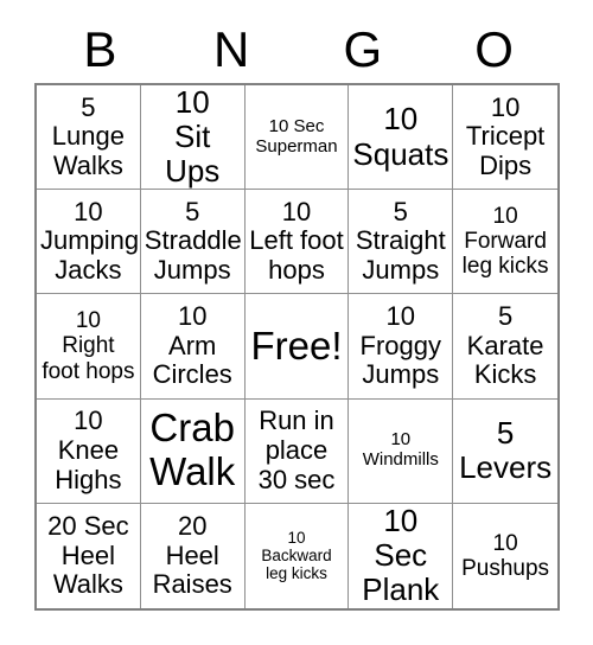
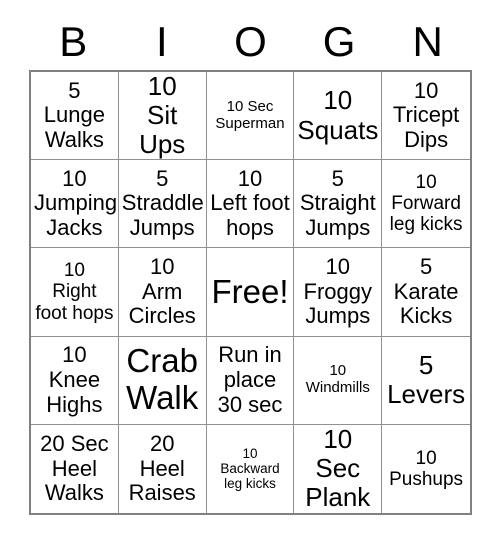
  B
+ I
- N
+ O
  G
- O
+ N
  5
  Lunge
  Walks
  10
  Sit Ups
  10 Sec
  Superman
  10
  Squats
  10
  Tricept
  Dips
  10
  Jumping
  Jacks
  5
  Straddle
  Jumps
  10
  Left foot
  hops
  5
  Straight
  Jumps
  10
  Forward
  leg kicks
  10
  Right
  foot hops
  10
  Arm
  Circles
  Free!
  10
  Froggy
  Jumps
  5
  Karate
  Kicks
  10
  Knee
  Highs
  Crab
  Walk
  Run in
  place
  30 sec
  10
  Windmills
  5
  Levers
  20 Sec
  Heel
  Walks
  20
  Heel
  Raises
  10
  Backward
  leg kicks
  10 Sec
  Plank
  10
  Pushups
